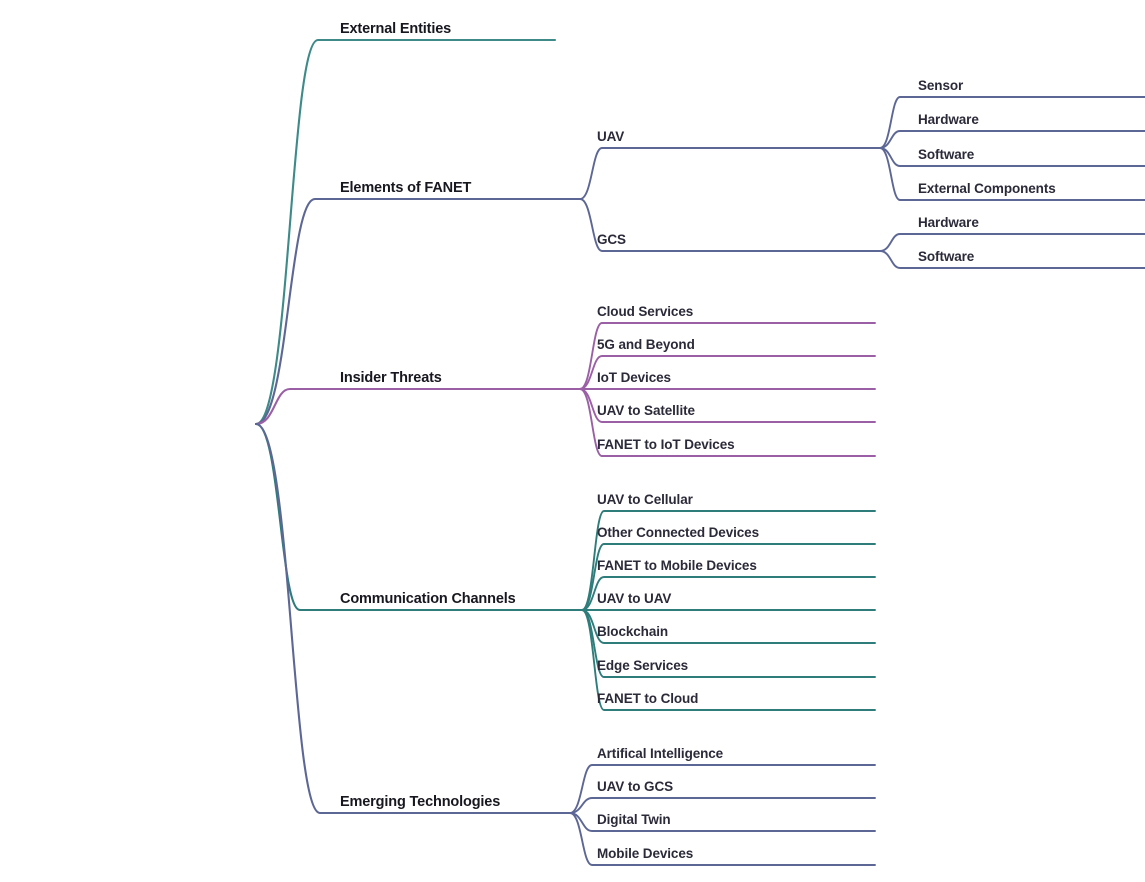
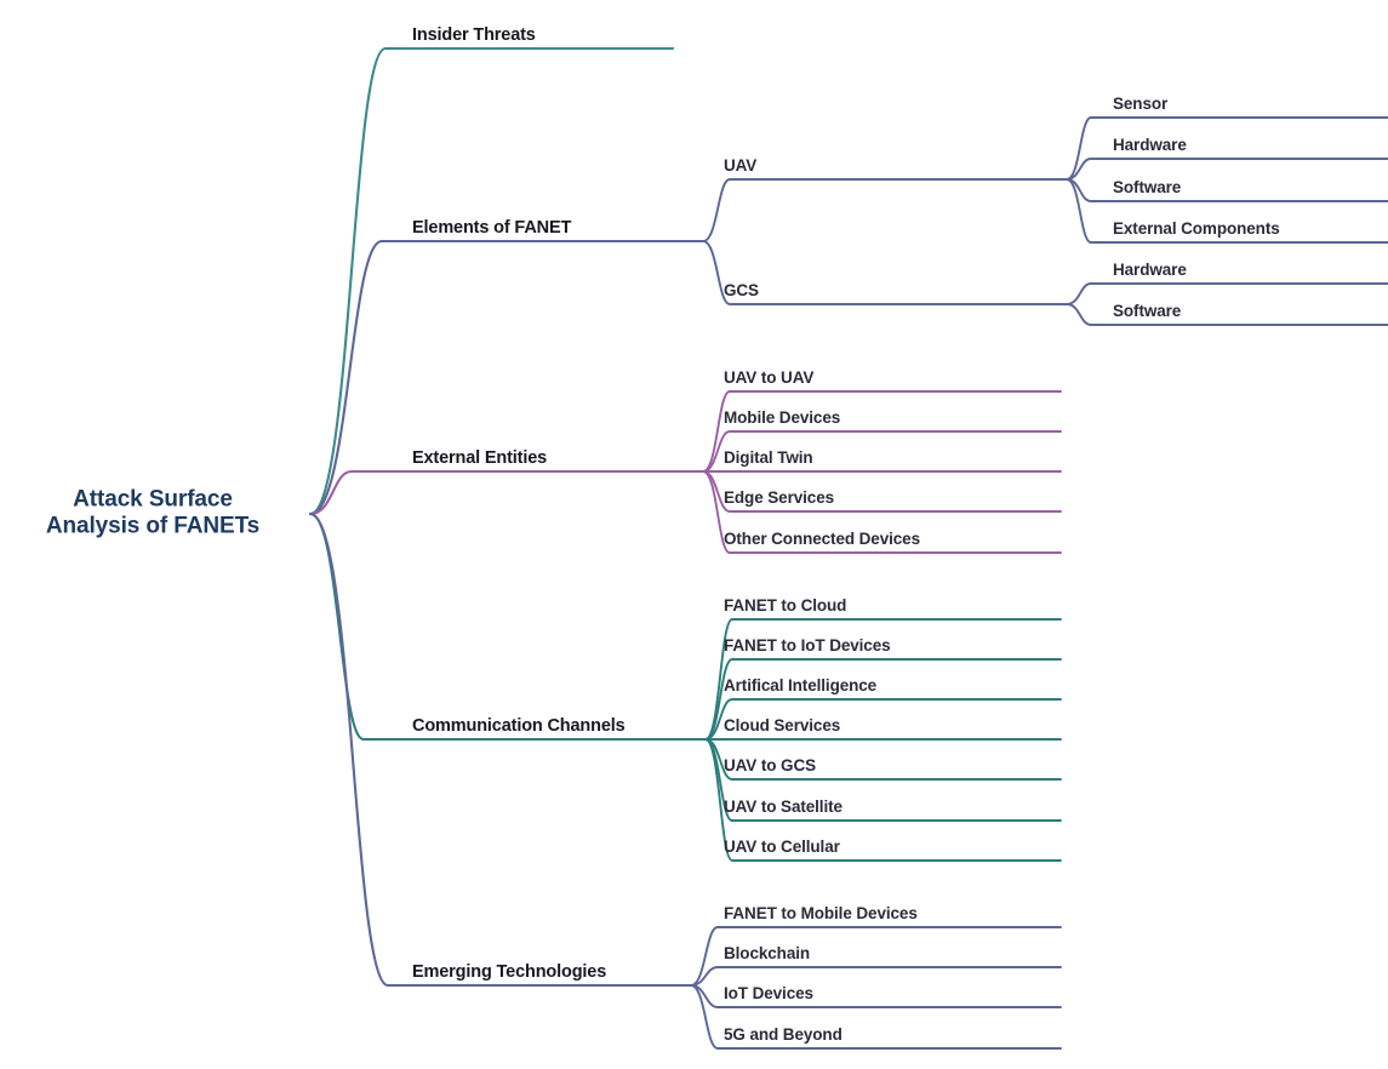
- External Entities
+ Insider Threats
  Elements of FANET
  UAV
  Sensor
  Hardware
  Software
  External Components
  GCS
  Hardware
  Software
- Insider Threats
+ External Entities
- Cloud Services
+ UAV to UAV
- 5G and Beyond
+ Mobile Devices
- IoT Devices
+ Digital Twin
- UAV to Satellite
+ Edge Services
- FANET to IoT Devices
+ Other Connected Devices
  Communication Channels
- UAV to Cellular
+ FANET to Cloud
- Other Connected Devices
+ FANET to IoT Devices
- FANET to Mobile Devices
+ Artifical Intelligence
- UAV to UAV
+ Cloud Services
- Blockchain
+ UAV to GCS
- Edge Services
+ UAV to Satellite
- FANET to Cloud
+ UAV to Cellular
  Emerging Technologies
- Artifical Intelligence
+ FANET to Mobile Devices
- UAV to GCS
+ Blockchain
- Digital Twin
+ IoT Devices
- Mobile Devices
+ 5G and Beyond
+ Attack Surface
+ Analysis of FANETs
